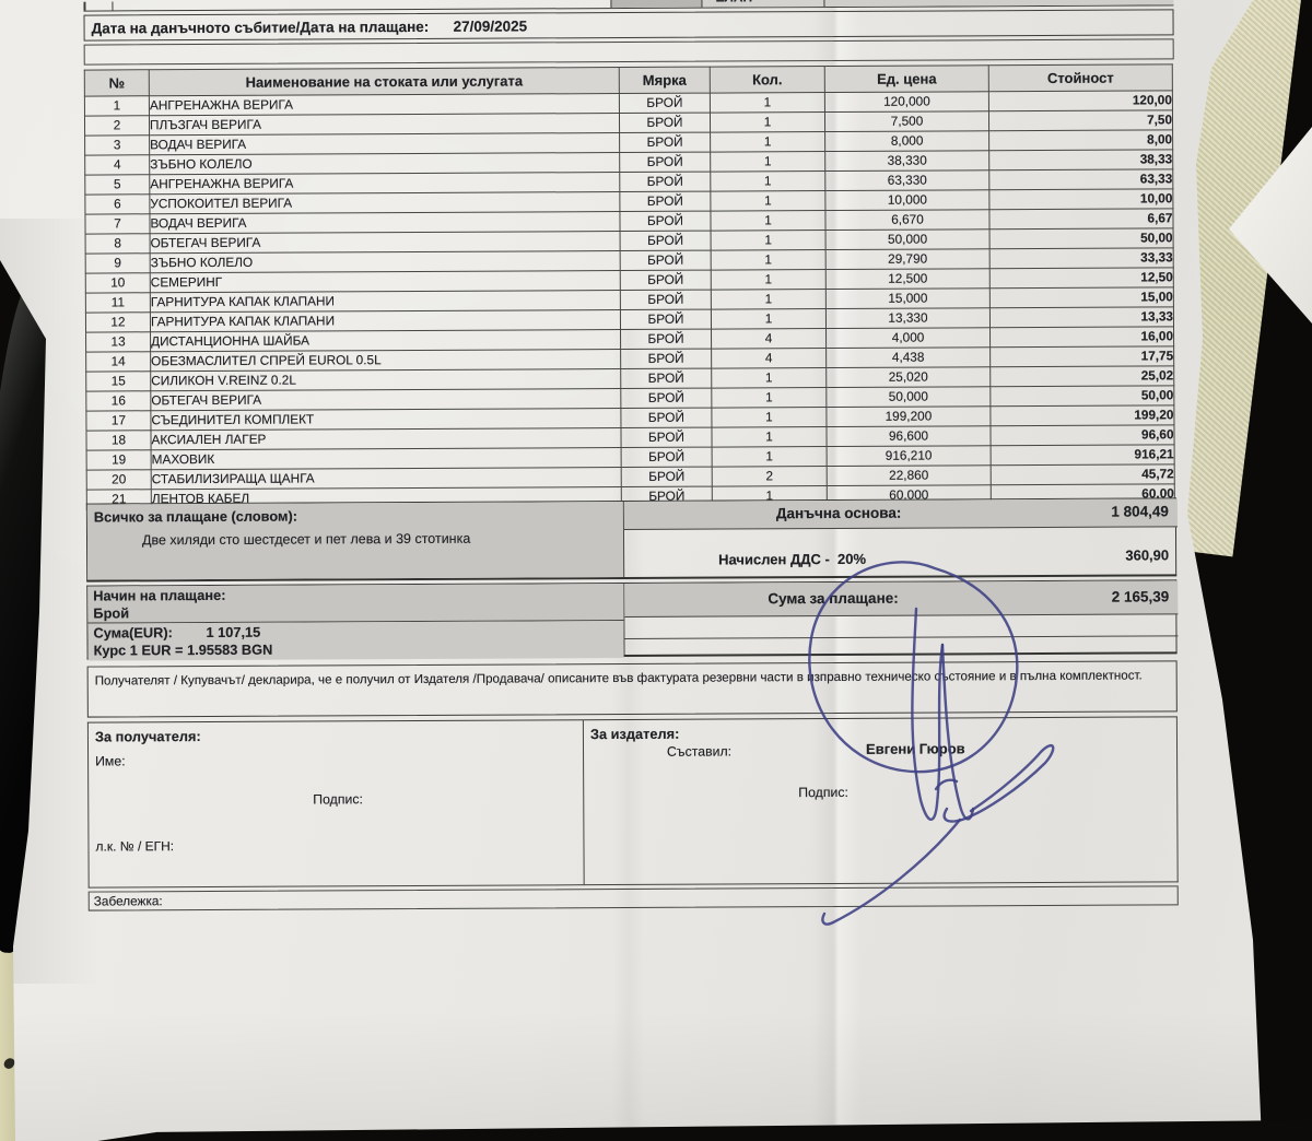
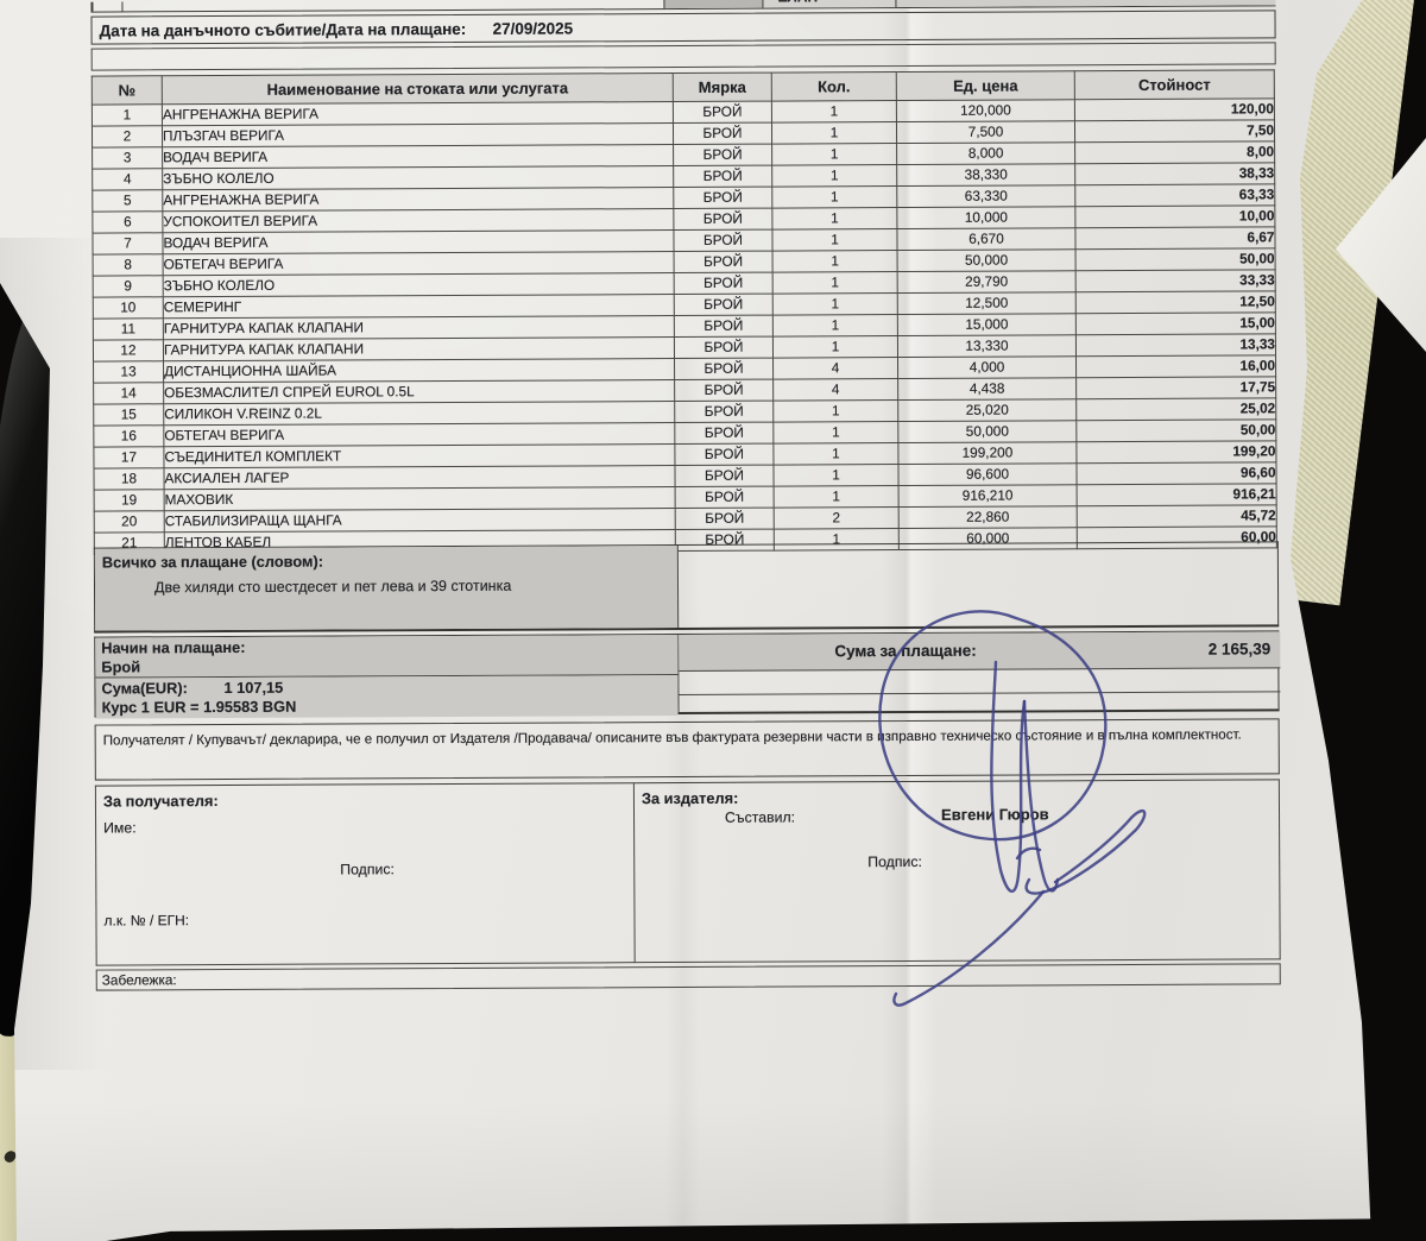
  Дата на данъчното събитие/Дата на плащане:
  27/09/2025
  №	Наименование на стоката или услугата	Мярка	Кол.	Ед. цена	Стойност
  1	АНГРЕНАЖНА ВЕРИГА	БРОЙ	1	120,000	120,00
  2	ПЛЪЗГАЧ ВЕРИГА	БРОЙ	1	7,500	7,50
  3	ВОДАЧ ВЕРИГА	БРОЙ	1	8,000	8,00
  4	ЗЪБНО КОЛЕЛО	БРОЙ	1	38,330	38,33
  5	АНГРЕНАЖНА ВЕРИГА	БРОЙ	1	63,330	63,33
  6	УСПОКОИТЕЛ ВЕРИГА	БРОЙ	1	10,000	10,00
  7	ВОДАЧ ВЕРИГА	БРОЙ	1	6,670	6,67
  8	ОБТЕГАЧ ВЕРИГА	БРОЙ	1	50,000	50,00
  9	ЗЪБНО КОЛЕЛО	БРОЙ	1	29,790	33,33
  10	СЕМЕРИНГ	БРОЙ	1	12,500	12,50
  11	ГАРНИТУРА КАПАК КЛАПАНИ	БРОЙ	1	15,000	15,00
  12	ГАРНИТУРА КАПАК КЛАПАНИ	БРОЙ	1	13,330	13,33
  13	ДИСТАНЦИОННА ШАЙБА	БРОЙ	4	4,000	16,00
  14	ОБЕЗМАСЛИТЕЛ СПРЕЙ EUROL 0.5L	БРОЙ	4	4,438	17,75
  15	СИЛИКОН V.REINZ 0.2L	БРОЙ	1	25,020	25,02
  16	ОБТЕГАЧ ВЕРИГА	БРОЙ	1	50,000	50,00
  17	СЪЕДИНИТЕЛ КОМПЛЕКТ	БРОЙ	1	199,200	199,20
  18	АКСИАЛЕН ЛАГЕР	БРОЙ	1	96,600	96,60
  19	МАХОВИК	БРОЙ	1	916,210	916,21
  20	СТАБИЛИЗИРАЩА ЩАНГА	БРОЙ	2	22,860	45,72
  21	ЛЕНТОВ КАБЕЛ	БРОЙ	1	60,000	60,00
  Всичко за плащане (словом):
  Две хиляди сто шестдесет и пет лева и 39 стотинка
- Данъчна основа:
- 1 804,49
- Начислен ДДС - 20%
- 360,90
  Начин на плащане:
  Брой
  Сума(EUR):
  1 107,15
  Курс 1 EUR = 1.95583 BGN
  Сума за плащане:
  2 165,39
  Получателят / Купувачът/ декларира, че е получил от Издателя /Продавача/ описаните във фактурата резервни части в изправно техническо състояние и в пълна комплектност.
  За получателя:
  Име:
  Подпис:
  л.к. № / ЕГН:
  За издателя:
  Съставил:
  Евгени Гюров
  Подпис:
  Забележка:
